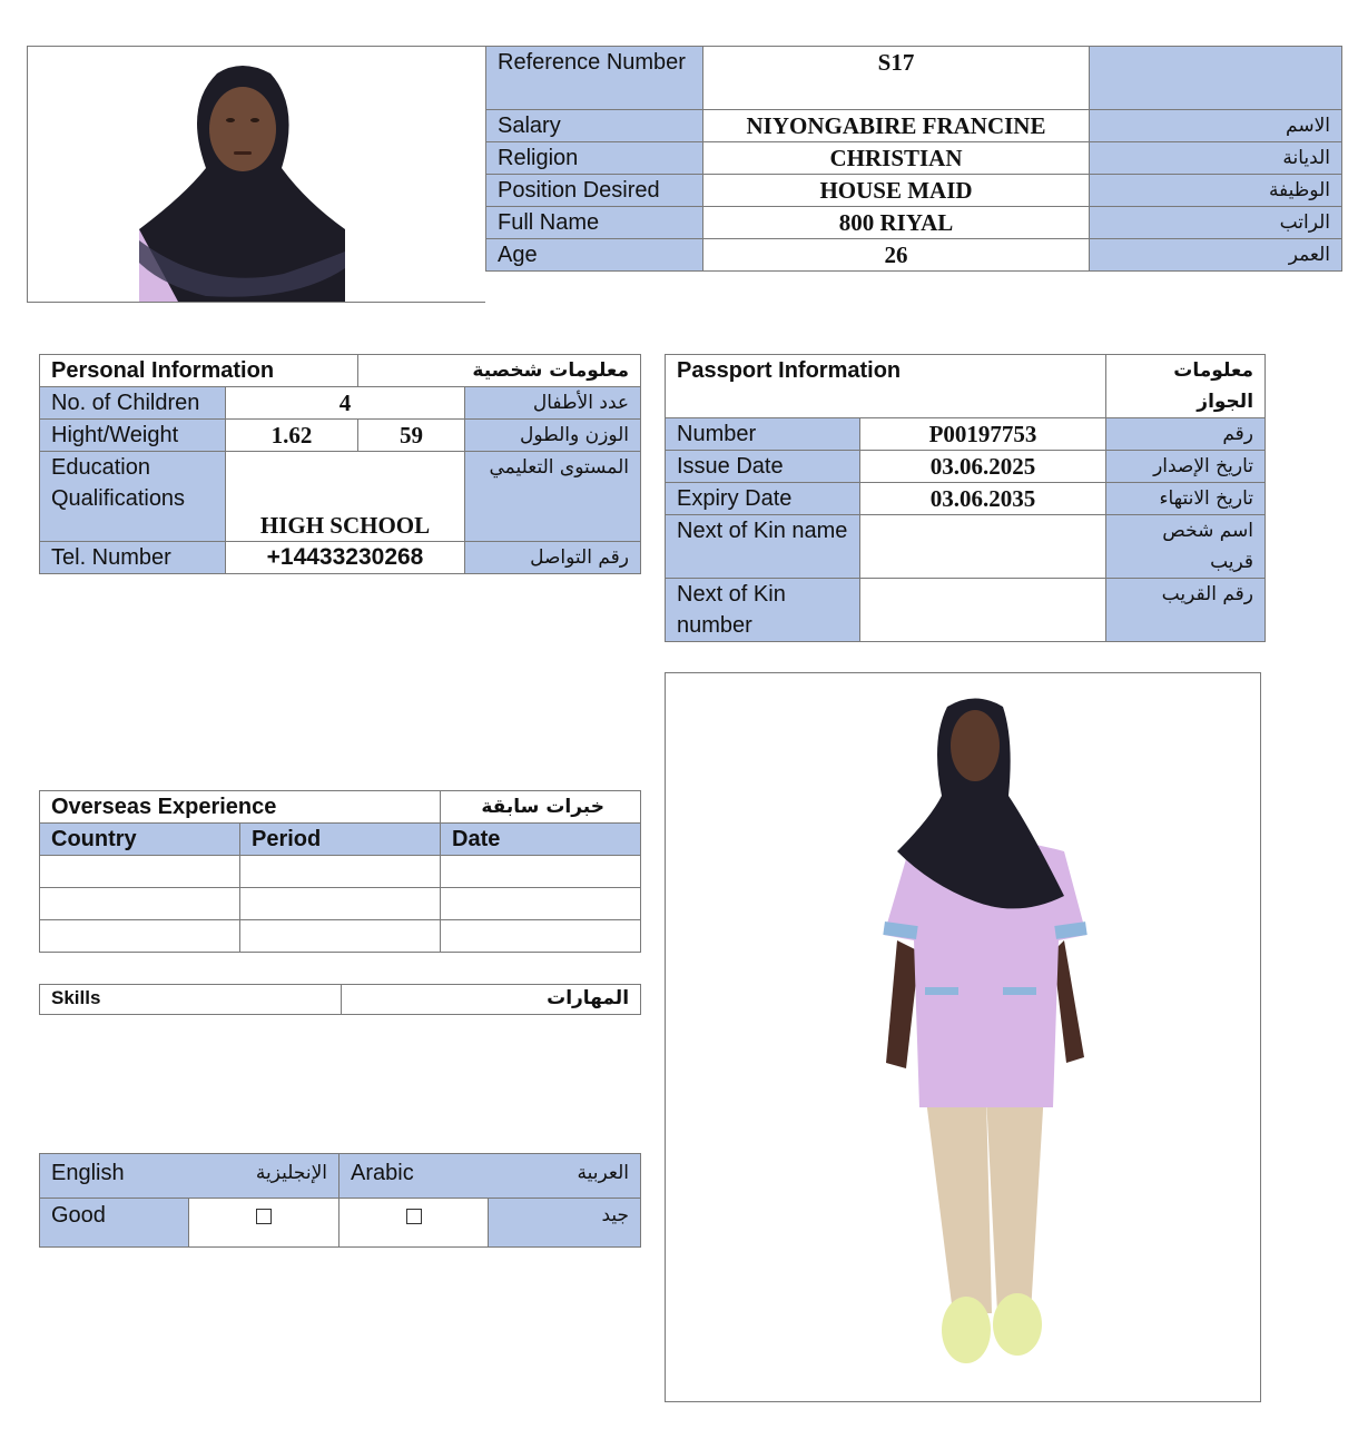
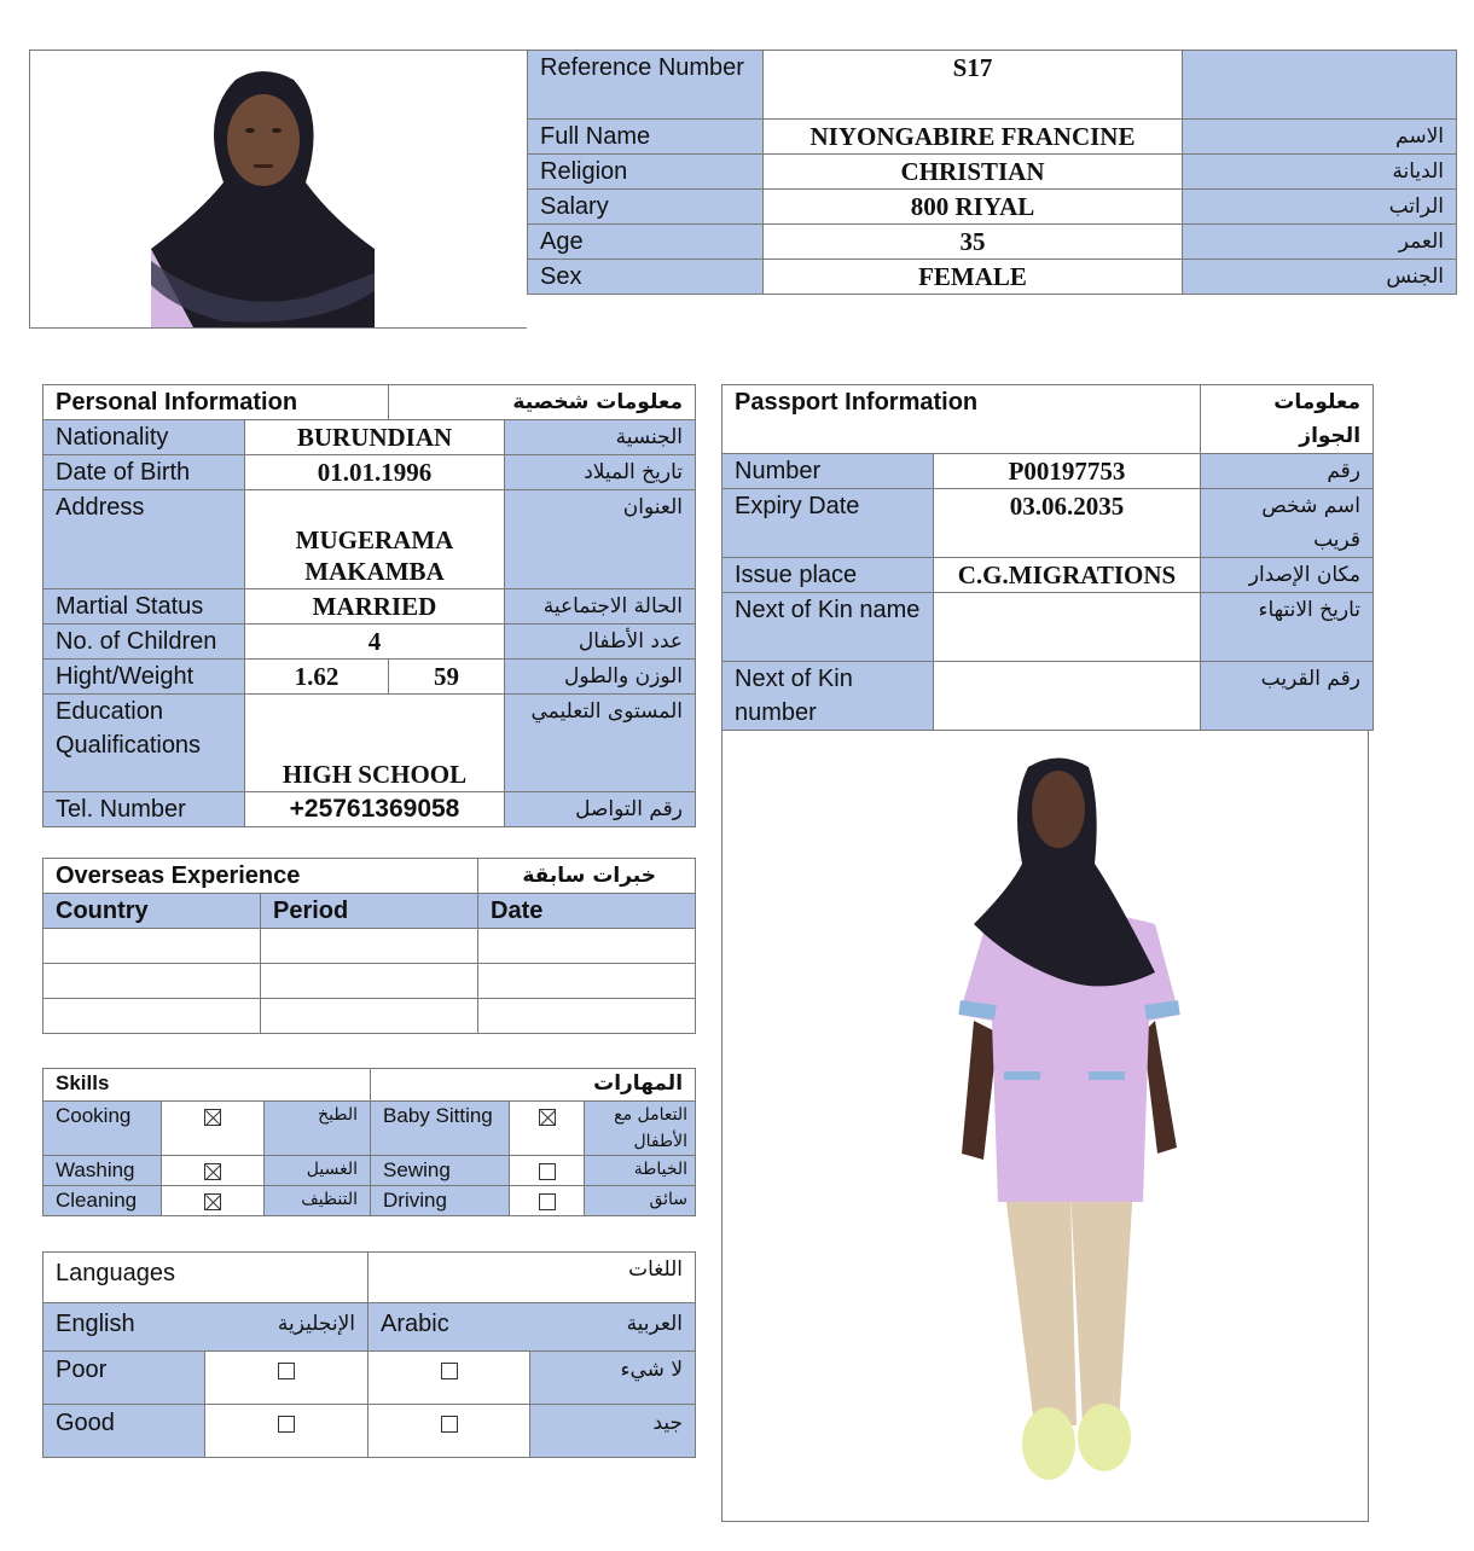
  Reference Number	S17
- Salary	NIYONGABIRE FRANCINE	الاسم
+ Full Name	NIYONGABIRE FRANCINE	الاسم
  Religion	CHRISTIAN	الديانة
- Position Desired	HOUSE MAID	الوظيفة
- Full Name	800 RIYAL	الراتب
+ Salary	800 RIYAL	الراتب
- Age	26	العمر
+ Age	35	العمر
+ Sex	FEMALE	الجنس
  Personal Information	معلومات شخصية
+ Nationality	BURUNDIAN	الجنسية
+ Date of Birth	01.01.1996	تاريخ الميلاد
+ Address	MUGERAMA MAKAMBA	العنوان
+ Martial Status	MARRIED	الحالة الاجتماعية
  No. of Children	4	عدد الأطفال
  Hight/Weight	1.62	59	الوزن والطول
  Education Qualifications	HIGH SCHOOL	المستوى التعليمي
- Tel. Number	+14433230268	رقم التواصل
+ Tel. Number	+25761369058	رقم التواصل
  Passport Information	معلومات الجواز
  Number	P00197753	رقم
- Issue Date	03.06.2025	تاريخ الإصدار
- Expiry Date	03.06.2035	تاريخ الانتهاء
+ Expiry Date	03.06.2035	اسم شخص قريب
+ Issue place	C.G.MIGRATIONS	مكان الإصدار
- Next of Kin name		اسم شخص قريب
+ Next of Kin name		تاريخ الانتهاء
  Next of Kin number		رقم القريب
  Overseas Experience	خبرات سابقة
  Country	Period	Date
  Skills	المهارات
+ Cooking		الطبخ	Baby Sitting		التعامل مع الأطفال
+ Washing		الغسيل	Sewing		الخياطة
+ Cleaning		التنظيف	Driving		سائق
+ Languages	اللغات
  English	الإنجليزية	Arabic	العربية
+ Poor			لا شيء
  Good			جيد
